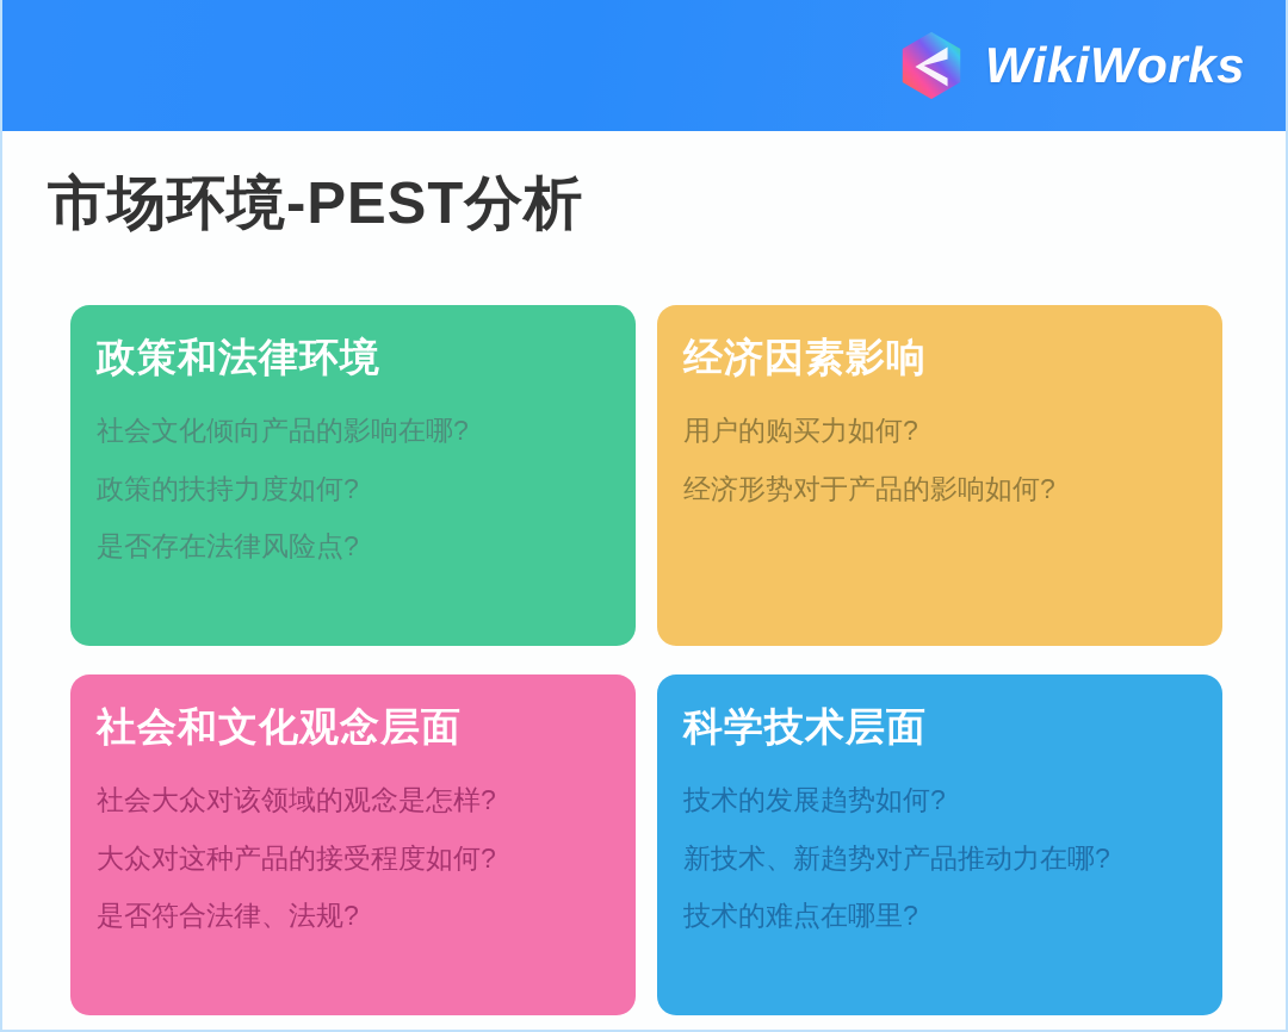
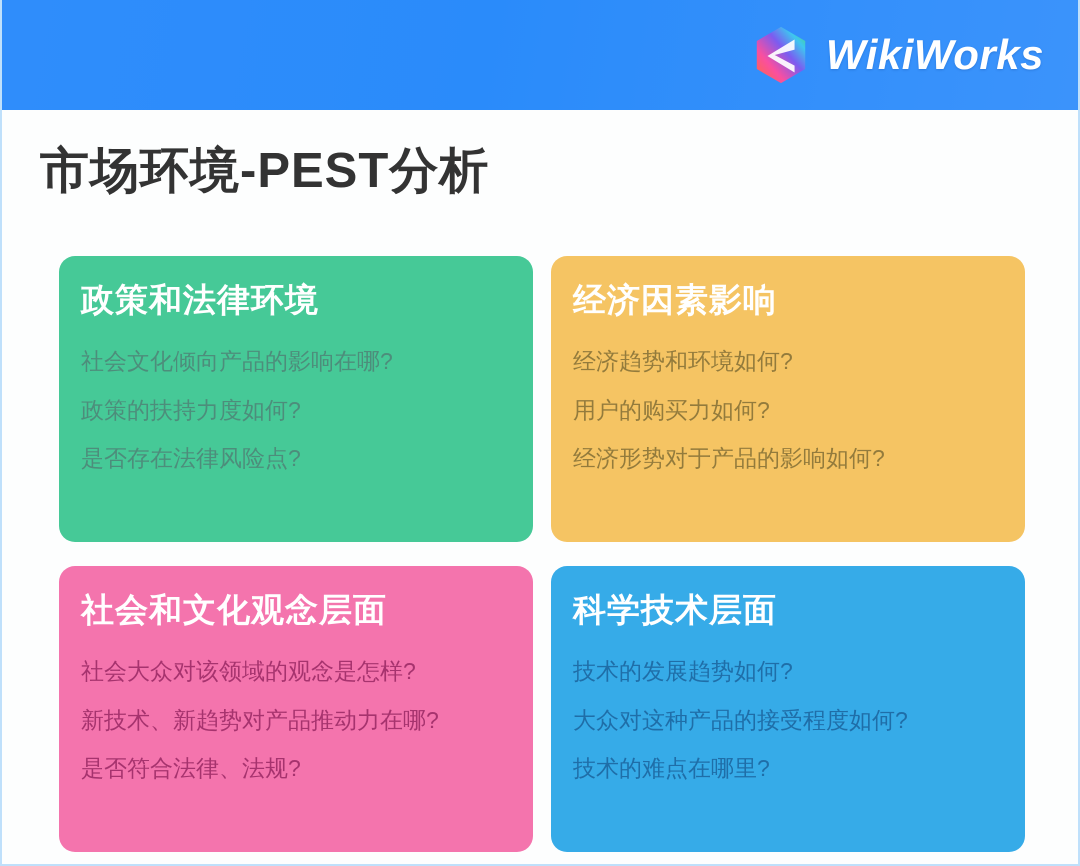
  WikiWorks
  市场环境-PEST分析
  政策和法律环境
  社会文化倾向产品的影响在哪?
  政策的扶持力度如何?
  是否存在法律风险点?
  经济因素影响
+ 经济趋势和环境如何?
  用户的购买力如何?
  经济形势对于产品的影响如何?
  社会和文化观念层面
  社会大众对该领域的观念是怎样?
- 大众对这种产品的接受程度如何?
+ 新技术、新趋势对产品推动力在哪?
  是否符合法律、法规?
  科学技术层面
  技术的发展趋势如何?
- 新技术、新趋势对产品推动力在哪?
+ 大众对这种产品的接受程度如何?
  技术的难点在哪里?
